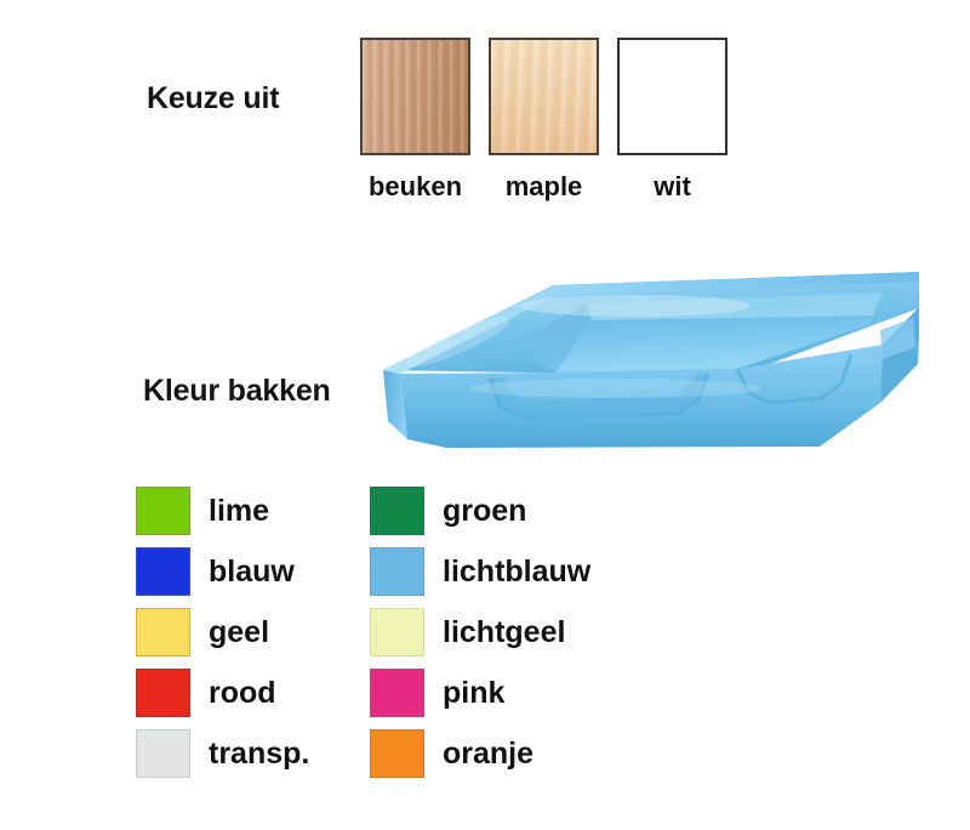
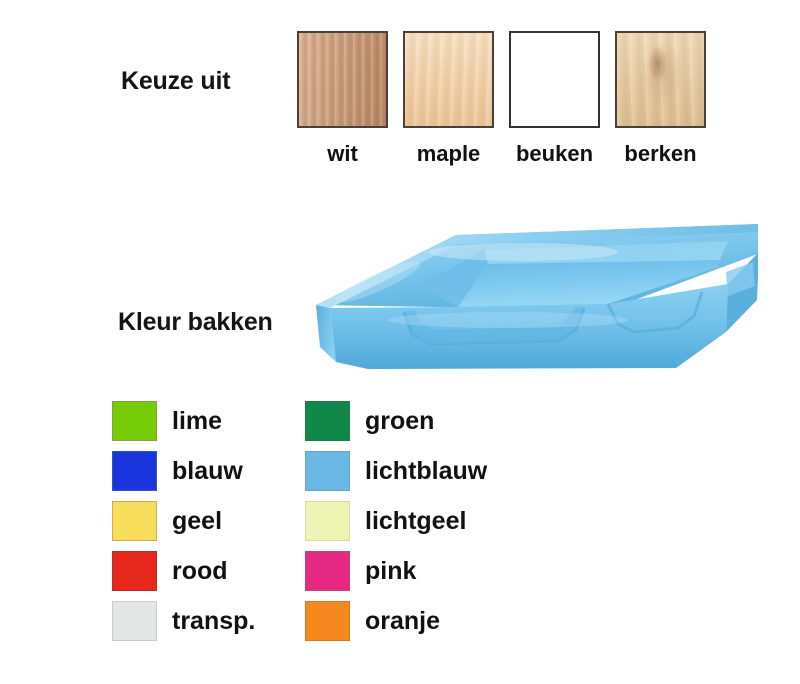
  Keuze uit
- beuken
+ wit
  maple
- wit
+ beuken
+ berken
  Kleur bakken
  lime
  groen
  blauw
  lichtblauw
  geel
  lichtgeel
  rood
  pink
  transp.
  oranje
